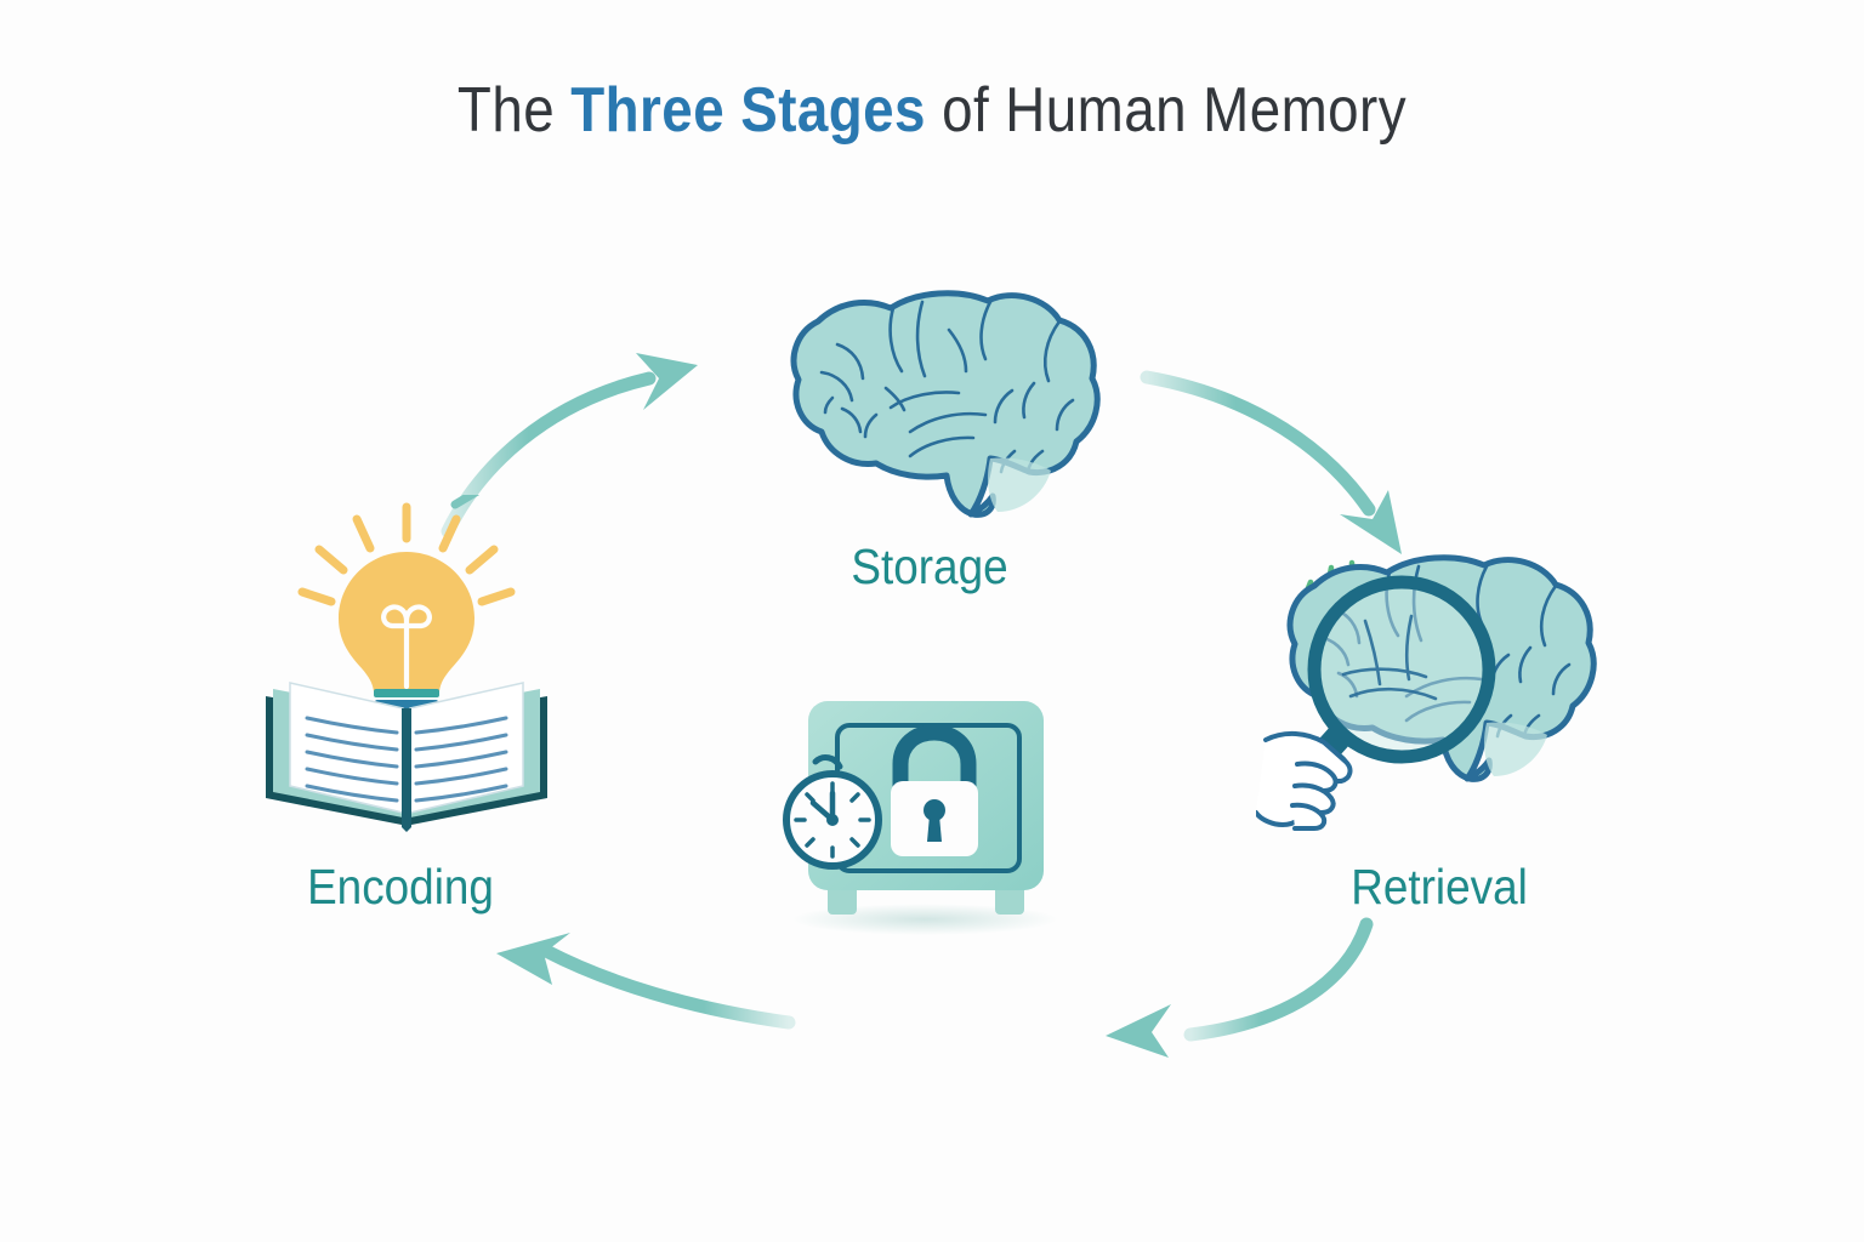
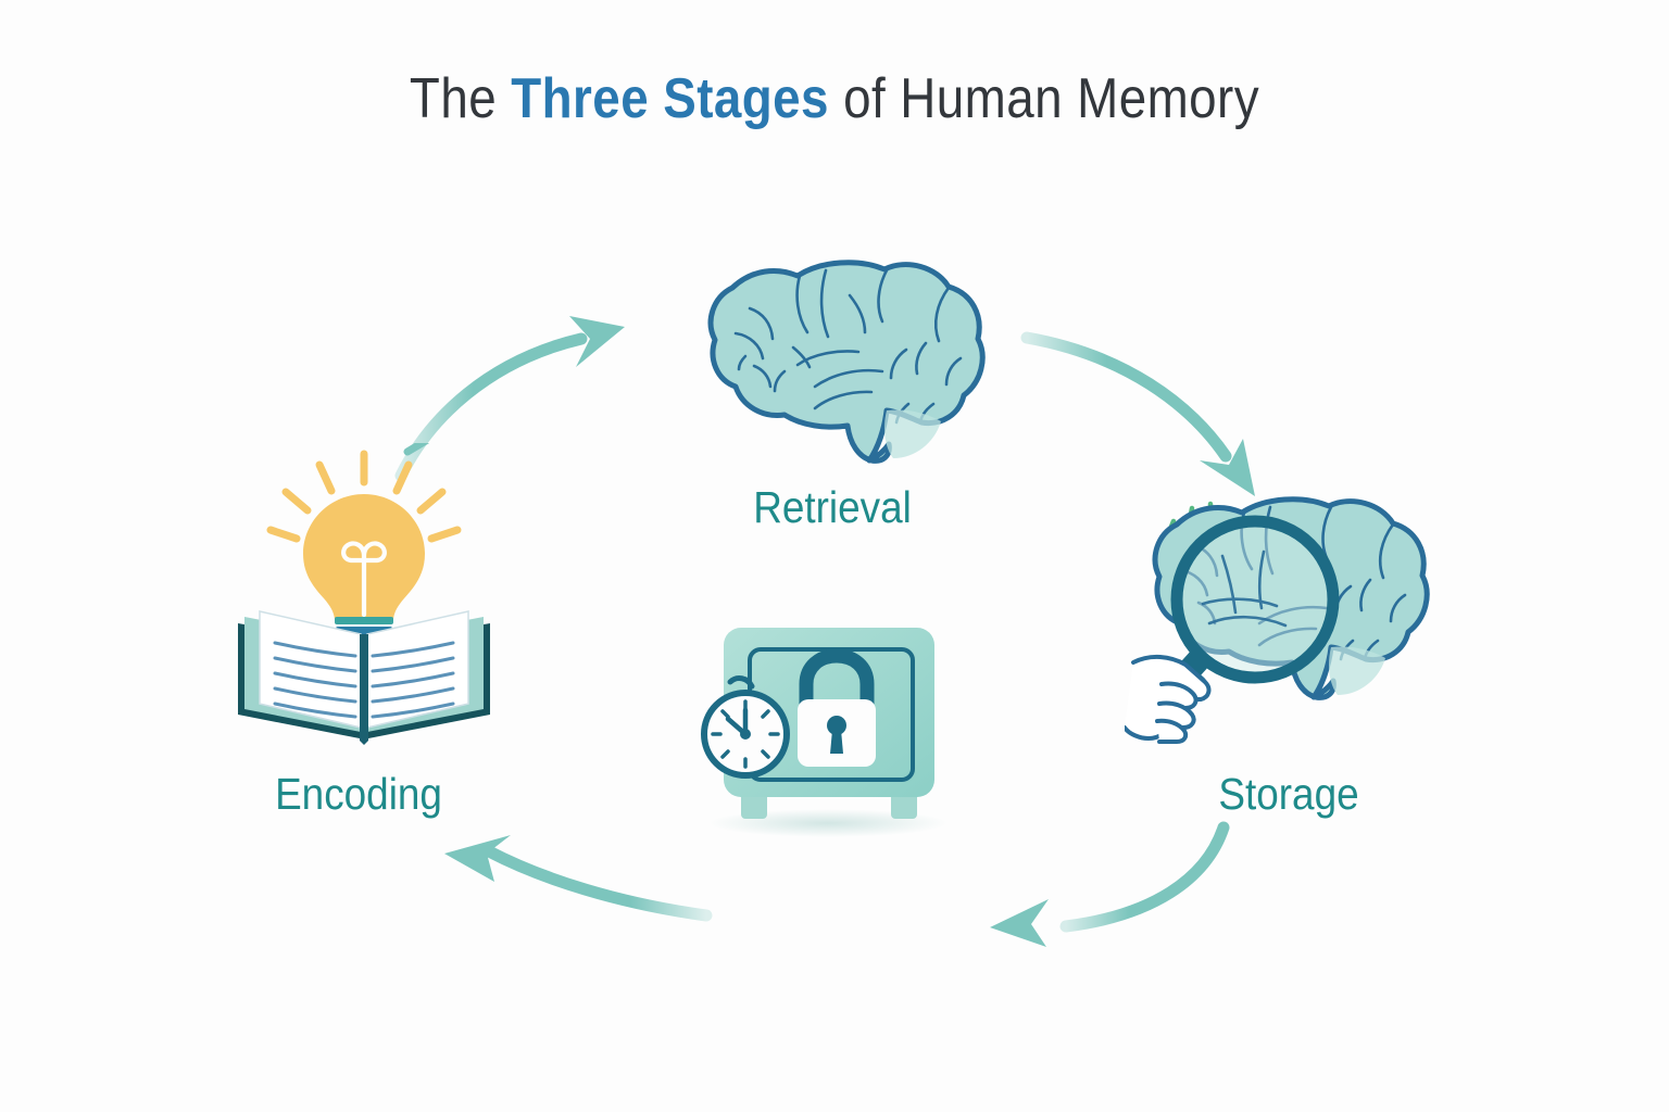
  The Three Stages of Human Memory
- Storage
+ Retrieval
  Encoding
- Retrieval
+ Storage
